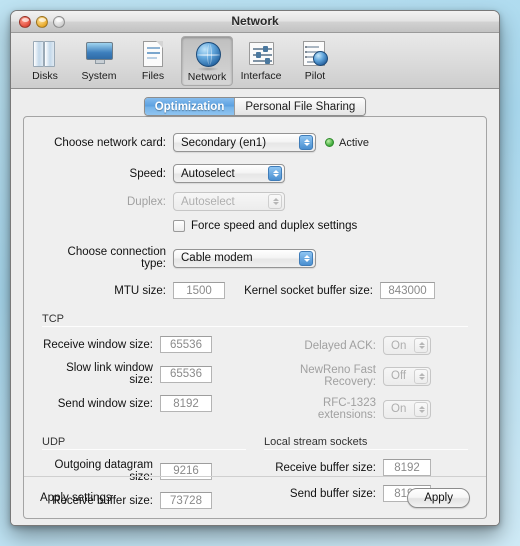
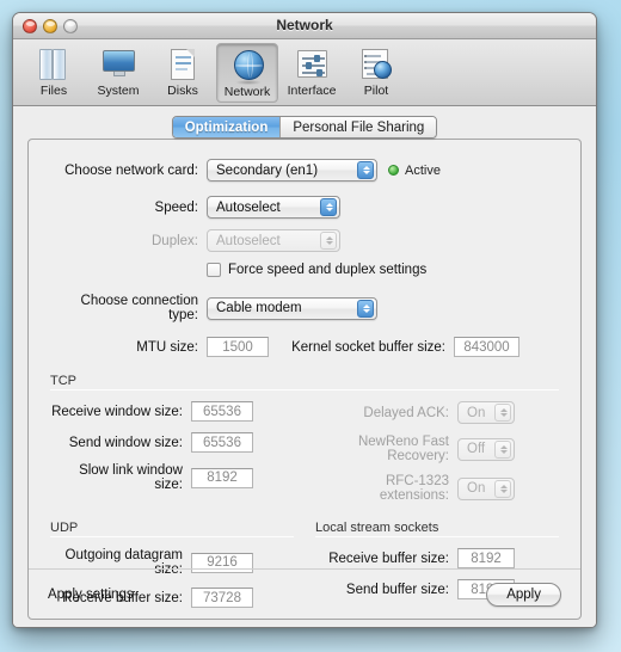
  Network
- Disks
+ Files
  System
- Files
+ Disks
  Network
  Interface
  Pilot
  Optimization
  Personal File Sharing
  Choose network card:
  Secondary (en1)
  Active
  Speed:
  Autoselect
  Duplex:
  Autoselect
  Force speed and duplex settings
  Choose connection type:
  Cable modem
  MTU size:
  1500
  Kernel socket buffer size:
  843000
  TCP
  Receive window size:
  65536
- Slow link window size:
+ Send window size:
  65536
- Send window size:
+ Slow link window size:
  8192
  Delayed ACK:
  On
  NewReno Fast Recovery:
  Off
  RFC-1323 extensions:
  On
  UDP
  Outgoing datagram size:
  9216
  Receive buffer size:
  73728
  Local stream sockets
  Receive buffer size:
  8192
  Send buffer size:
  Apply settings
  Apply
